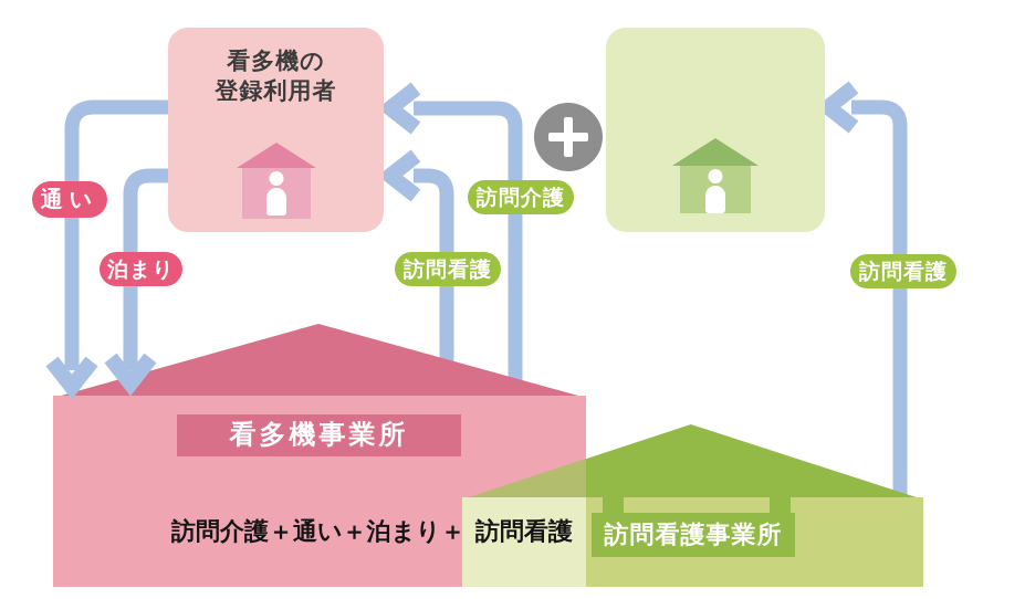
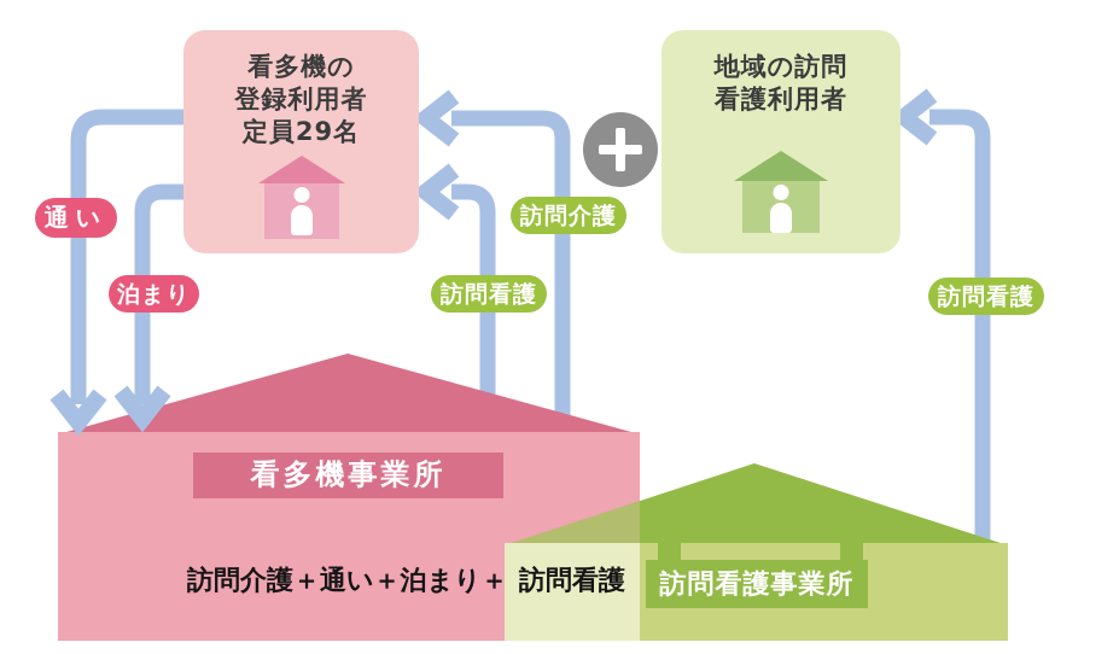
  看多機事業所
  訪問看護事業所
  訪問介護＋通い＋泊まり＋
  訪問看護
  看多機の
  登録利用者
+ 定員29名
+ 地域の訪問
+ 看護利用者
  通い
  泊まり
  訪問介護
  訪問看護
  訪問看護
